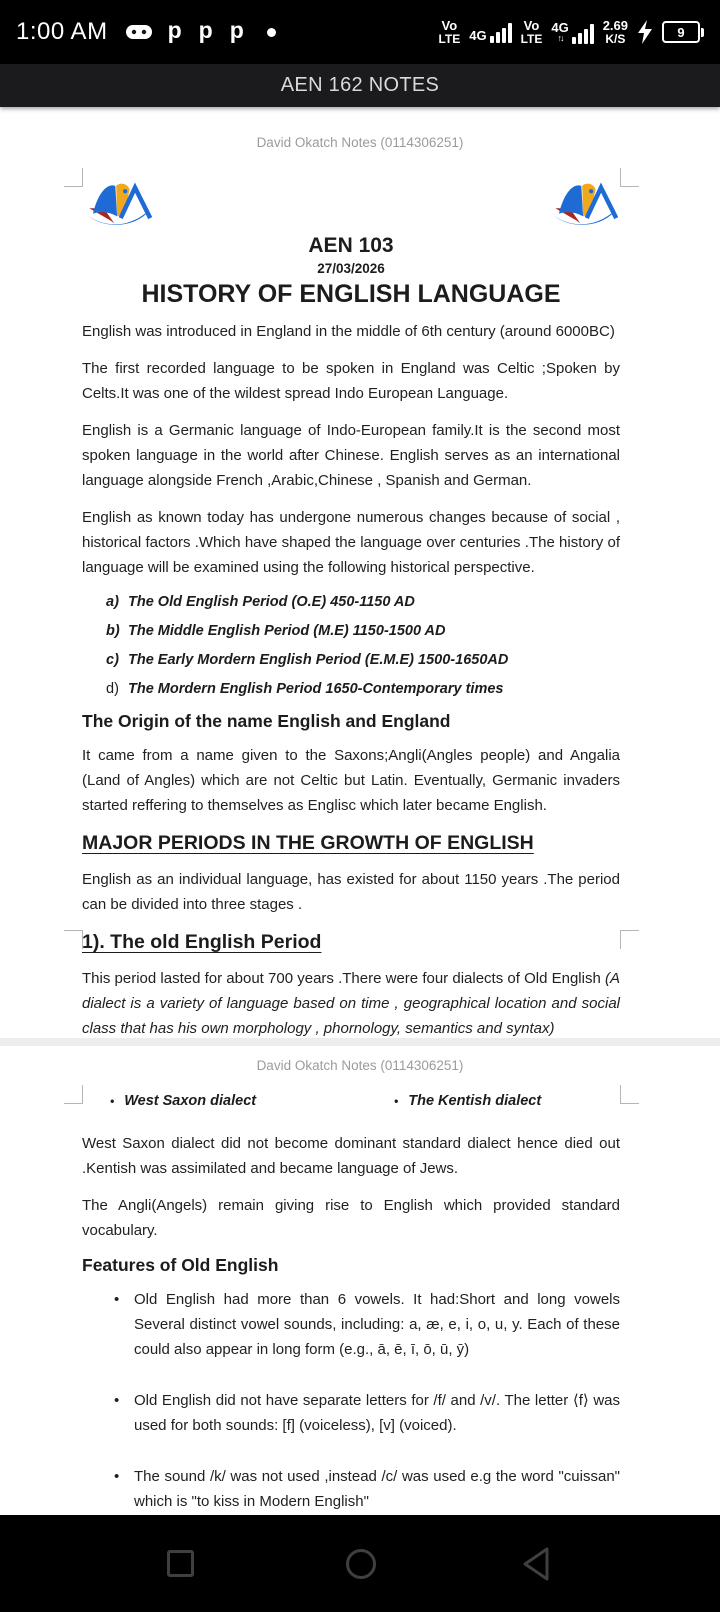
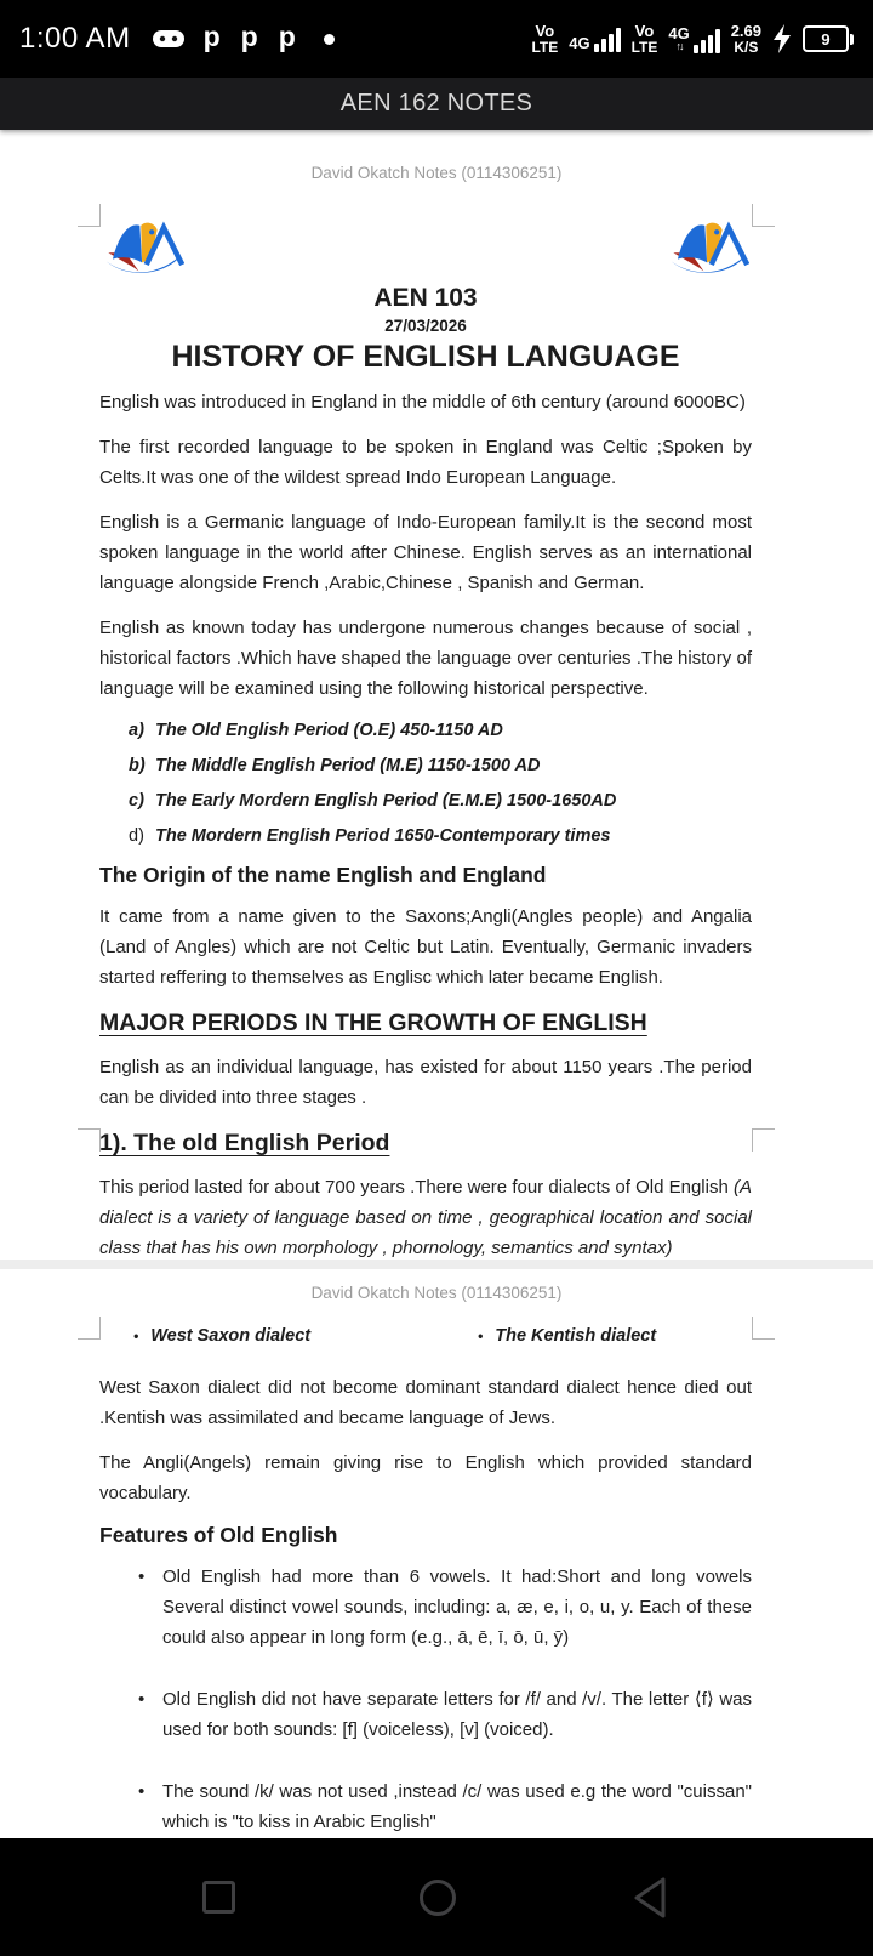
  1:00 AM
  p
  p
  p
  Vo
  LTE
  4G
  Vo
  LTE
  4G
  ↑↓
  2.69
  K/S
  9
  AEN 162 NOTES
  David Okatch Notes (0114306251)
  AEN 103
  27/03/2026
  HISTORY OF ENGLISH LANGUAGE
  English was introduced in England in the middle of 6th century (around 6000BC)
  The first recorded language to be spoken in England was Celtic ;Spoken by Celts.It was one of the wildest spread Indo European Language.
  English is a Germanic language of Indo-European family.It is the second most spoken language in the world after Chinese. English serves as an international language alongside French ,Arabic,Chinese , Spanish and German.
  English as known today has undergone numerous changes because of social , historical factors .Which have shaped the language over centuries .The history of language will be examined using the following historical perspective.
  a)
  The Old English Period (O.E) 450-1150 AD
  b)
  The Middle English Period (M.E) 1150-1500 AD
  c)
  The Early Mordern English Period (E.M.E) 1500-1650AD
  d)
  The Mordern English Period 1650-Contemporary times
  The Origin of the name English and England
  It came from a name given to the Saxons;Angli(Angles people) and Angalia (Land of Angles) which are not Celtic but Latin. Eventually, Germanic invaders started reffering to themselves as Englisc which later became English.
  MAJOR PERIODS IN THE GROWTH OF ENGLISH
  English as an individual language, has existed for about 1150 years .The period can be divided into three stages .
  1). The old English Period
  This period lasted for about 700 years .There were four dialects of Old English (A dialect is a variety of language based on time , geographical location and social class that has his own morphology , phornology, semantics and syntax)
  David Okatch Notes (0114306251)
  •
  West Saxon dialect
  •
  The Kentish dialect
  West Saxon dialect did not become dominant standard dialect hence died out .Kentish was assimilated and became language of Jews.
  The Angli(Angels) remain giving rise to English which provided standard vocabulary.
  Features of Old English
  •
  Old English had more than 6 vowels. It had:Short and long vowels Several distinct vowel sounds, including: a, æ, e, i, o, u, y. Each of these could also appear in long form (e.g., ā, ē, ī, ō, ū, ȳ)
  •
  Old English did not have separate letters for /f/ and /v/. The letter ⟨f⟩ was used for both sounds: [f] (voiceless), [v] (voiced).
  •
- The sound /k/ was not used ,instead /c/ was used e.g the word "cuissan" which is "to kiss in Modern English"
+ The sound /k/ was not used ,instead /c/ was used e.g the word "cuissan" which is "to kiss in Arabic English"
